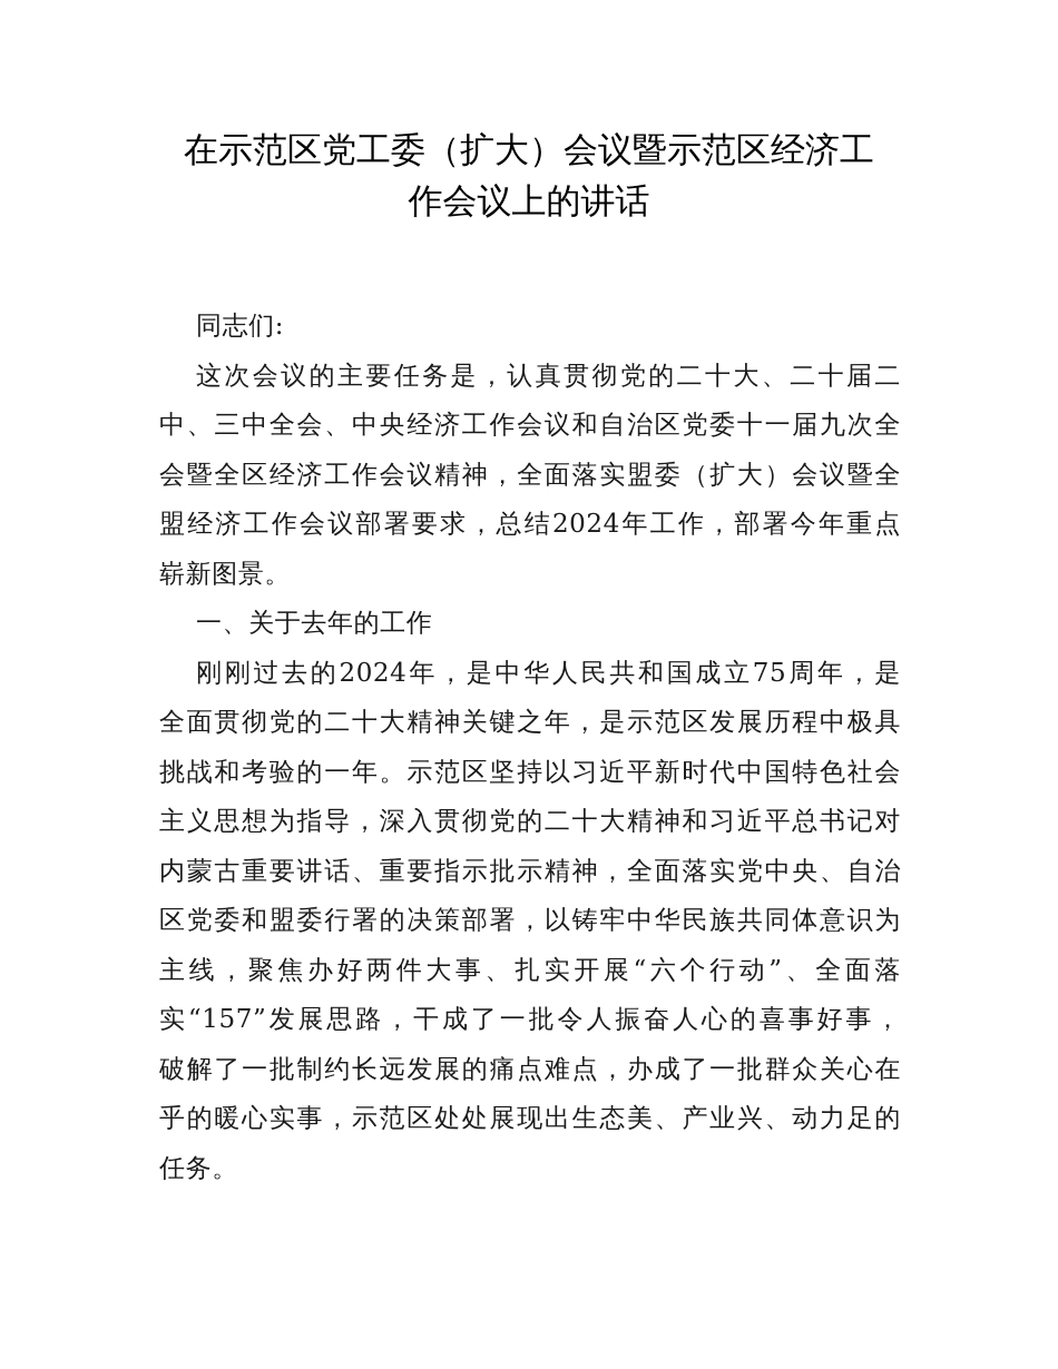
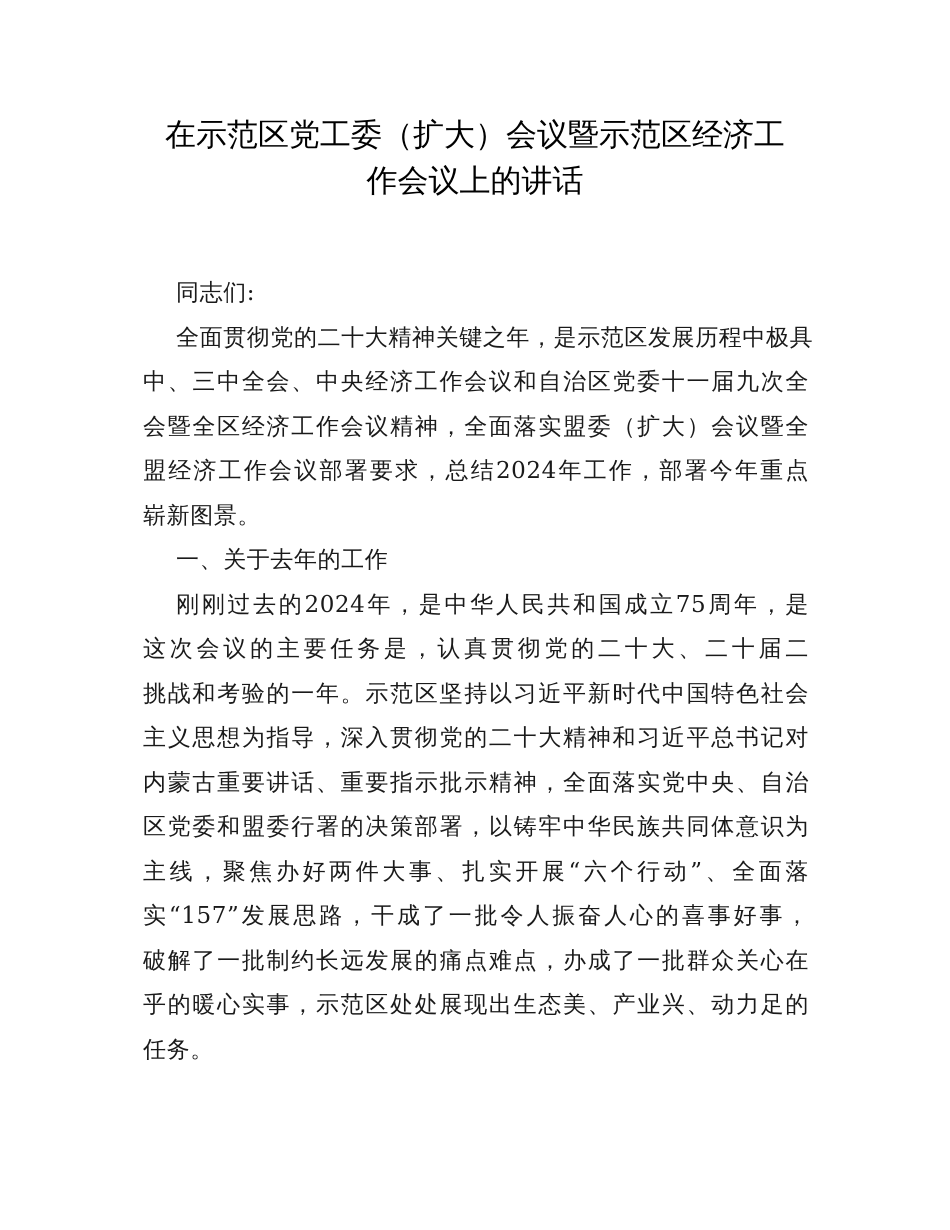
  在示范区党工委（扩大）会议暨示范区经济工
  作会议上的讲话
  同志们:
- 这次会议的主要任务是，认真贯彻党的二十大、二十届二
+ 全面贯彻党的二十大精神关键之年，是示范区发展历程中极具
  中、三中全会、中央经济工作会议和自治区党委十一届九次全
  会暨全区经济工作会议精神，全面落实盟委（扩大）会议暨全
  盟经济工作会议部署要求，总结2024年工作，部署今年重点
  崭新图景。
  一、关于去年的工作
  刚刚过去的2024年，是中华人民共和国成立75周年，是
- 全面贯彻党的二十大精神关键之年，是示范区发展历程中极具
+ 这次会议的主要任务是，认真贯彻党的二十大、二十届二
  挑战和考验的一年。示范区坚持以习近平新时代中国特色社会
  主义思想为指导，深入贯彻党的二十大精神和习近平总书记对
  内蒙古重要讲话、重要指示批示精神，全面落实党中央、自治
  区党委和盟委行署的决策部署，以铸牢中华民族共同体意识为
  主线，聚焦办好两件大事、扎实开展“六个行动”、全面落
  实“157”发展思路，干成了一批令人振奋人心的喜事好事，
  破解了一批制约长远发展的痛点难点，办成了一批群众关心在
  乎的暖心实事，示范区处处展现出生态美、产业兴、动力足的
  任务。
